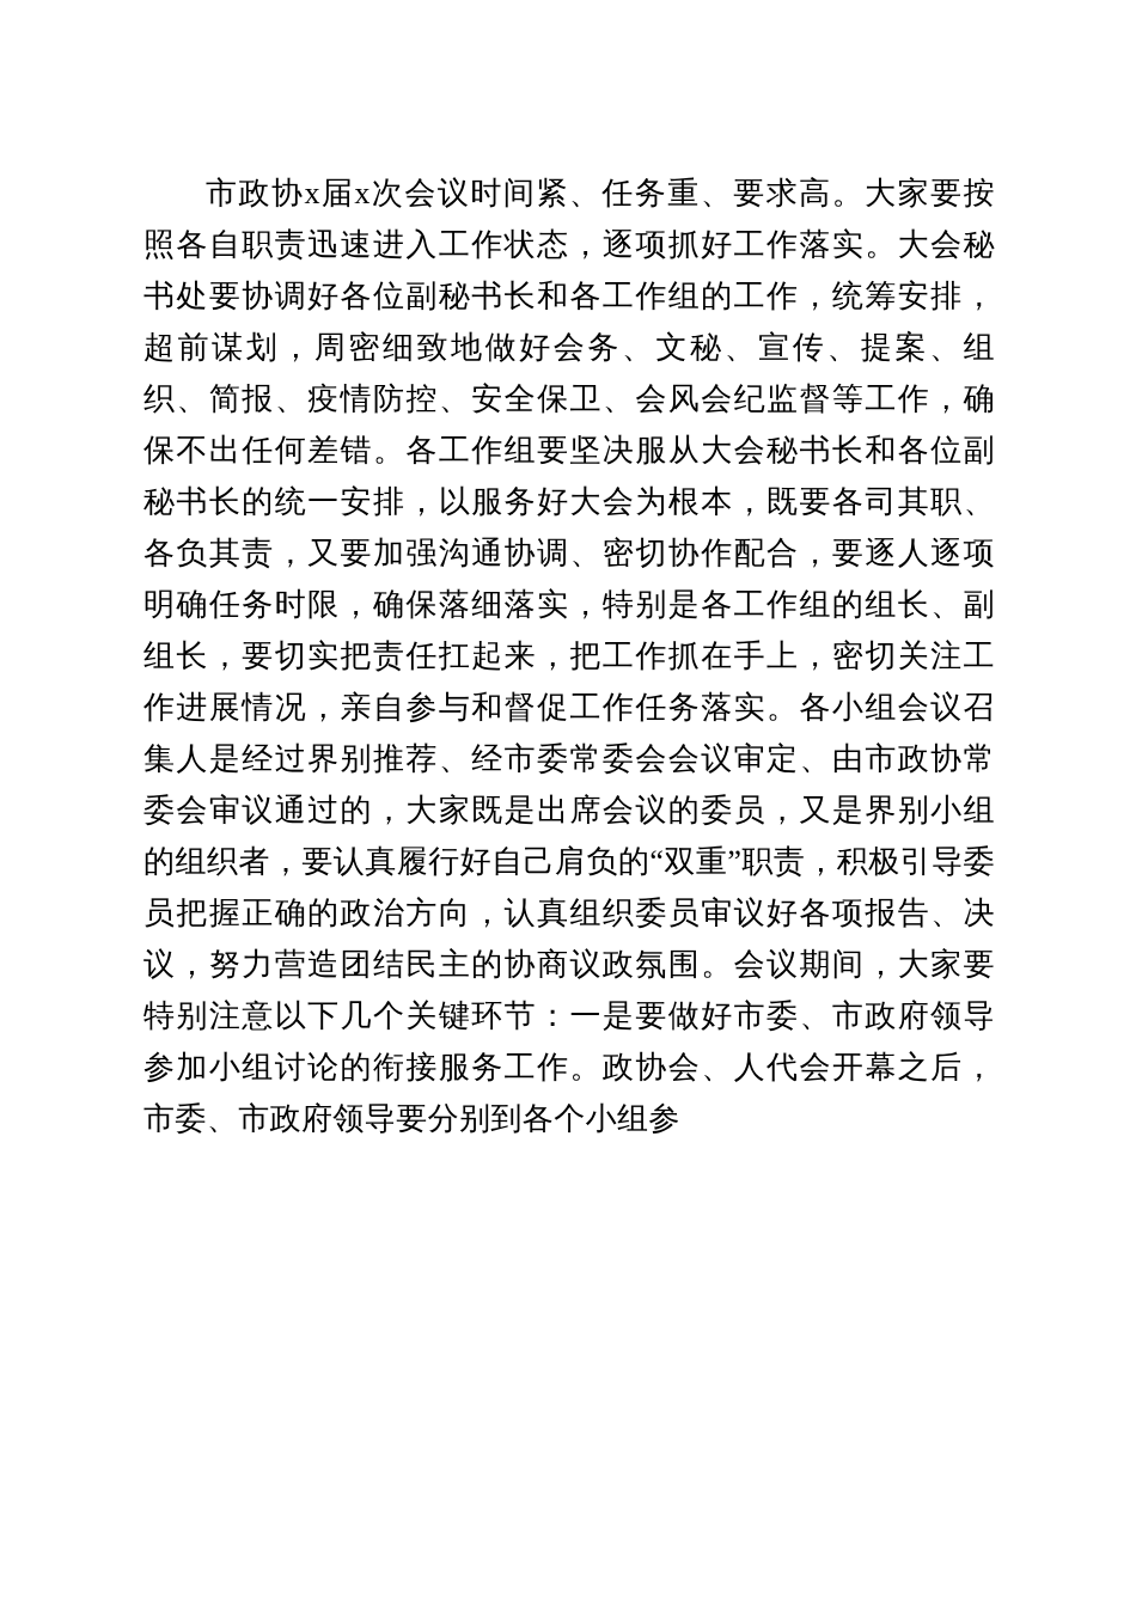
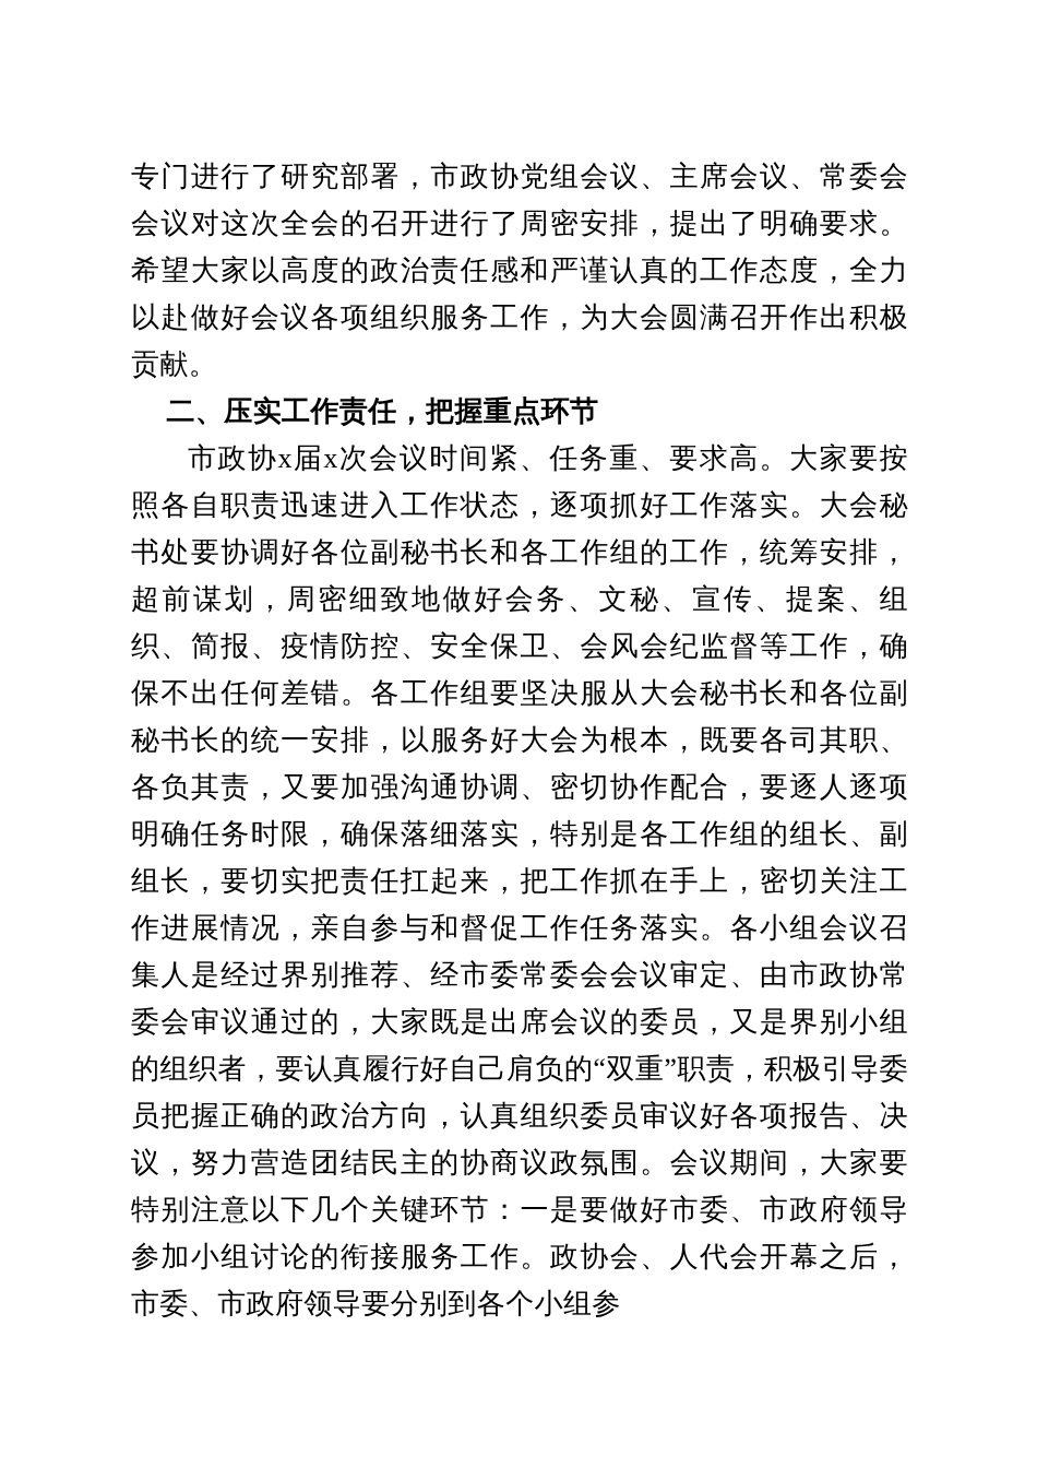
+ 专门进行了研究部署，市政协党组会议、主席会议、常委会会议对这次全会的召开进行了周密安排，提出了明确要求。希望大家以高度的政治责任感和严谨认真的工作态度，全力以赴做好会议各项组织服务工作，为大会圆满召开作出积极贡献。
+ 二、压实工作责任，把握重点环节
  市政协x届x次会议时间紧、任务重、要求高。大家要按照各自职责迅速进入工作状态，逐项抓好工作落实。大会秘书处要协调好各位副秘书长和各工作组的工作，统筹安排，超前谋划，周密细致地做好会务、文秘、宣传、提案、组织、简报、疫情防控、安全保卫、会风会纪监督等工作，确保不出任何差错。各工作组要坚决服从大会秘书长和各位副秘书长的统一安排，以服务好大会为根本，既要各司其职、各负其责，又要加强沟通协调、密切协作配合，要逐人逐项明确任务时限，确保落细落实，特别是各工作组的组长、副组长，要切实把责任扛起来，把工作抓在手上，密切关注工作进展情况，亲自参与和督促工作任务落实。各小组会议召集人是经过界别推荐、经市委常委会会议审定、由市政协常委会审议通过的，大家既是出席会议的委员，又是界别小组的组织者，要认真履行好自己肩负的“双重”职责，积极引导委员把握正确的政治方向，认真组织委员审议好各项报告、决议，努力营造团结民主的协商议政氛围。会议期间，大家要特别注意以下几个关键环节：一是要做好市委、市政府领导参加小组讨论的衔接服务工作。政协会、人代会开幕之后，市委、市政府领导要分别到各个小组参
